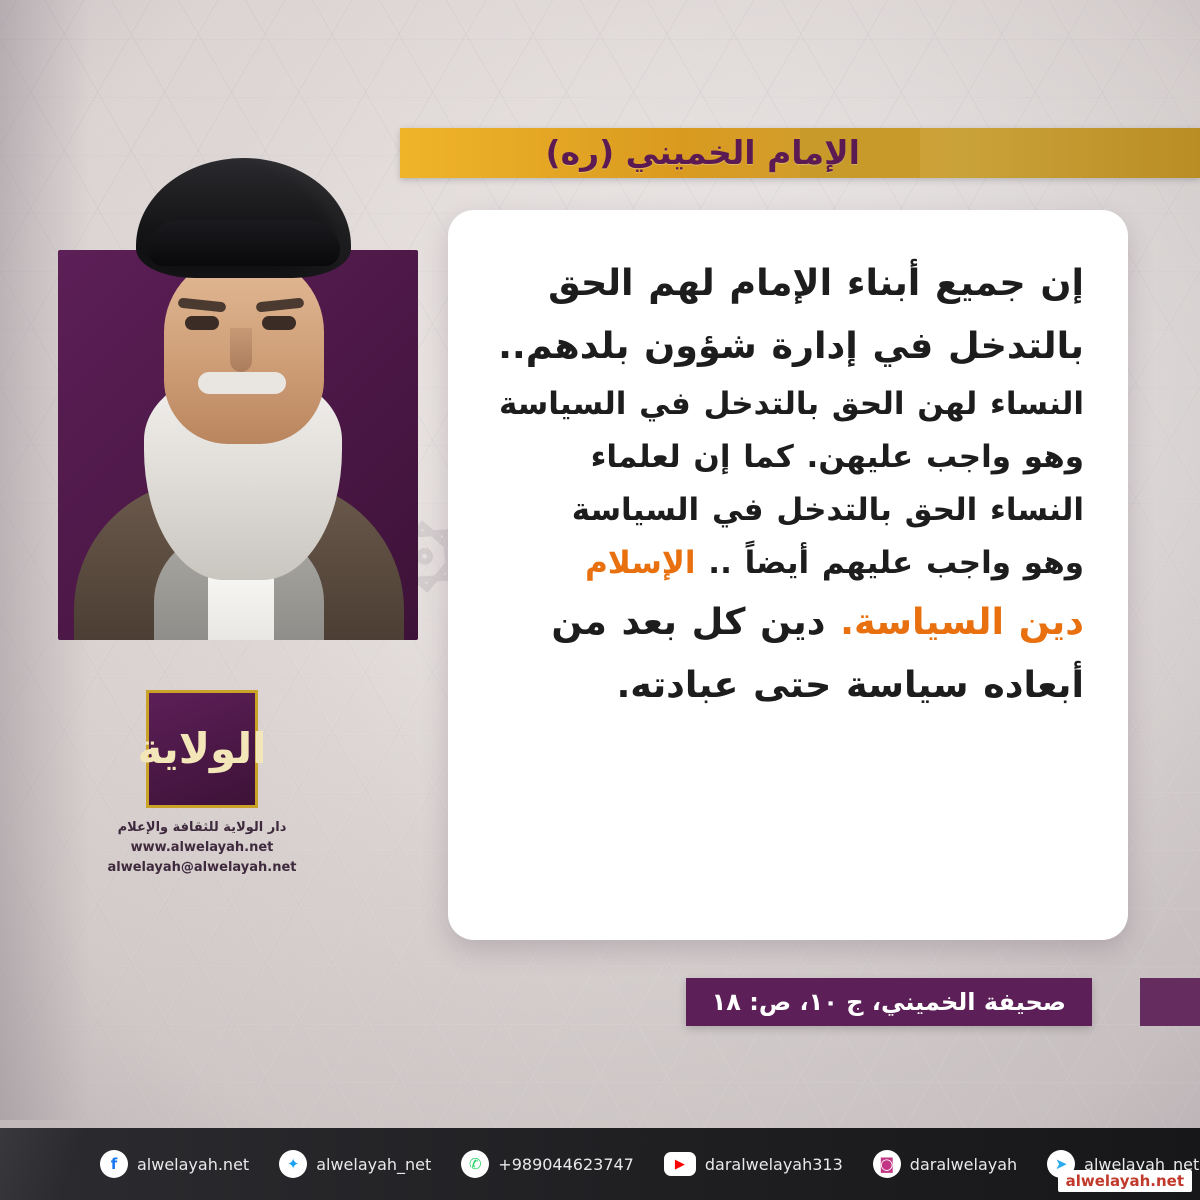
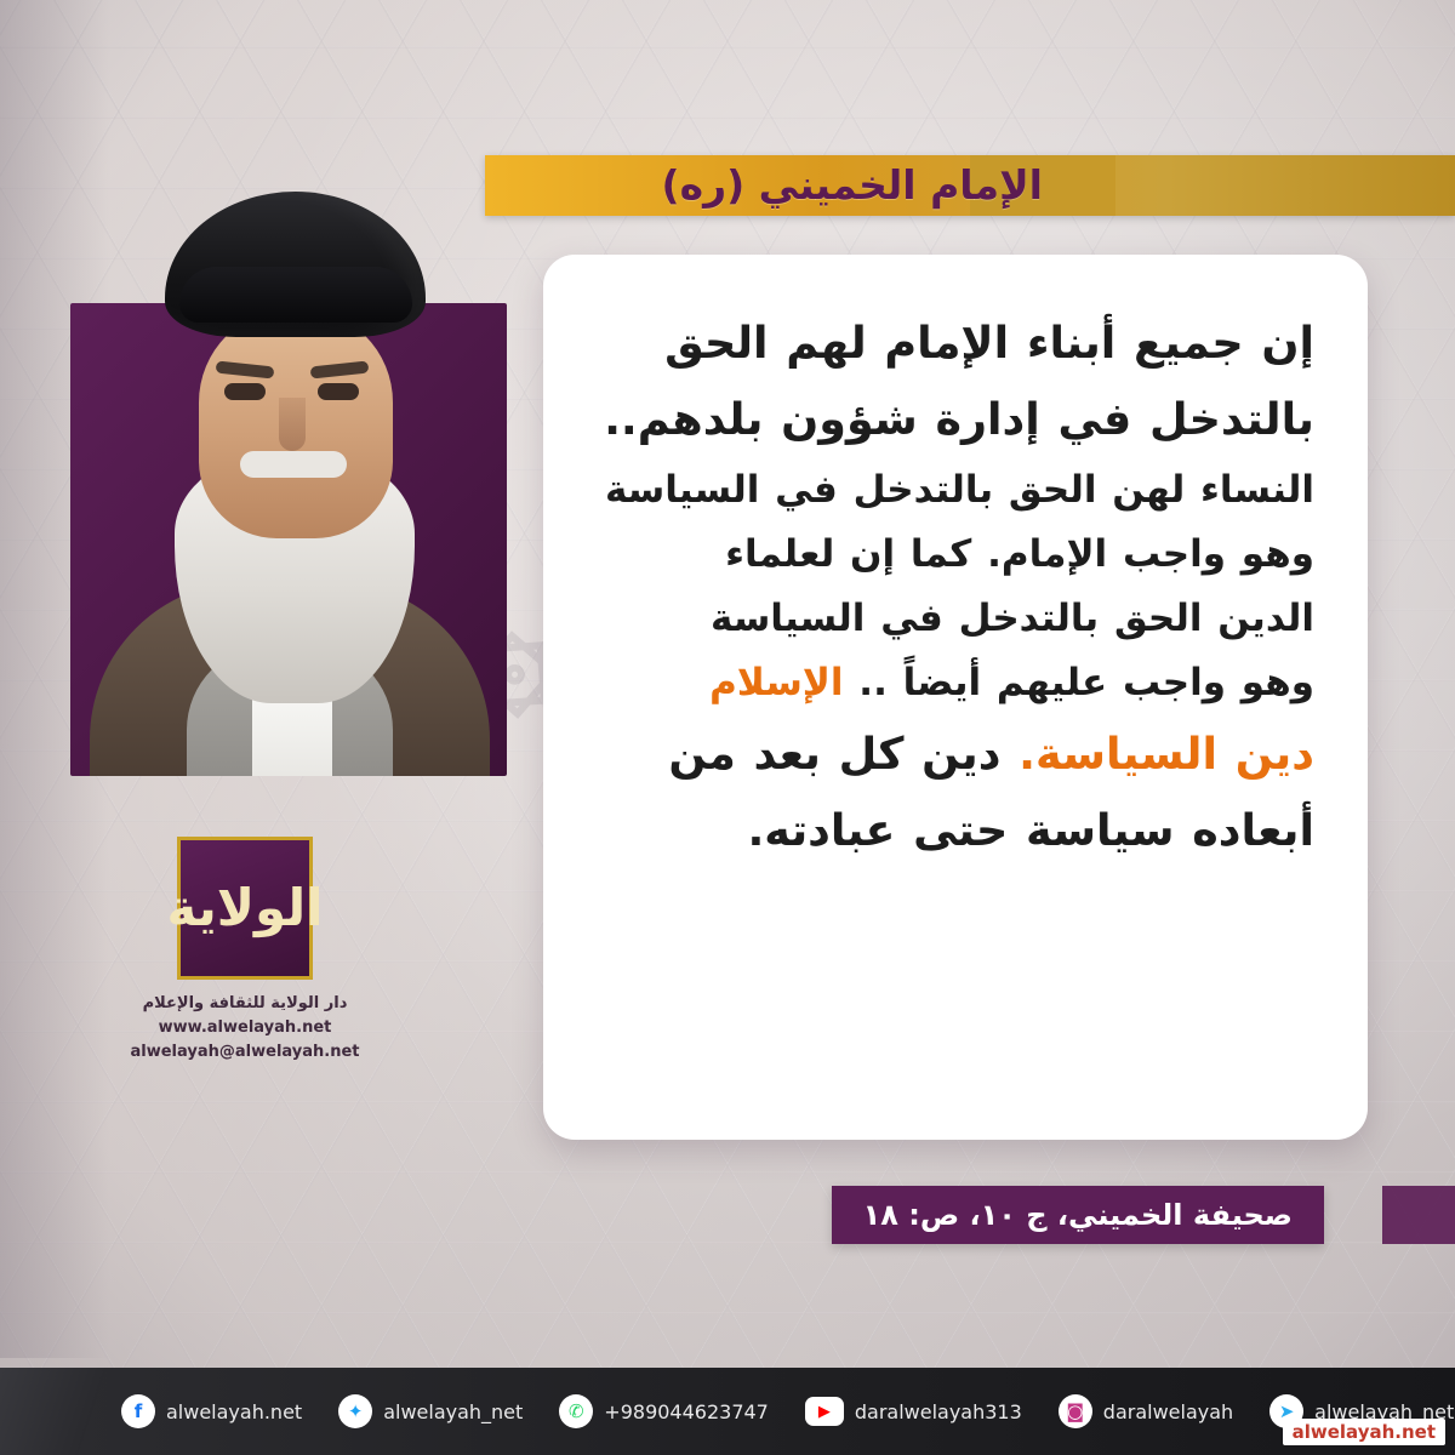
  الإمام الخميني (ره)
  إن جميع أبناء الإمام لهم الحق
  بالتدخل في إدارة شؤون بلدهم..
  النساء لهن الحق بالتدخل في السياسة
- وهو واجب عليهن. كما إن لعلماء
+ وهو واجب الإمام. كما إن لعلماء
- النساء الحق بالتدخل في السياسة
+ الدين الحق بالتدخل في السياسة
  وهو واجب عليهم أيضاً .. الإسلام
  دين السياسة. دين كل بعد من
  أبعاده سياسة حتى عبادته.
  الولاية
  دار الولاية للثقافة والإعلام
  www.alwelayah.net
  alwelayah@alwelayah.net
  صحيفة الخميني، ج ١٠، ص: ١٨
  f
  alwelayah.net
  ✦
  alwelayah_net
  ✆
  +989044623747
  ▶
  daralwelayah313
  ◙
  daralwelayah
  ➤
  alwelayah_net
  alwelayah.net
